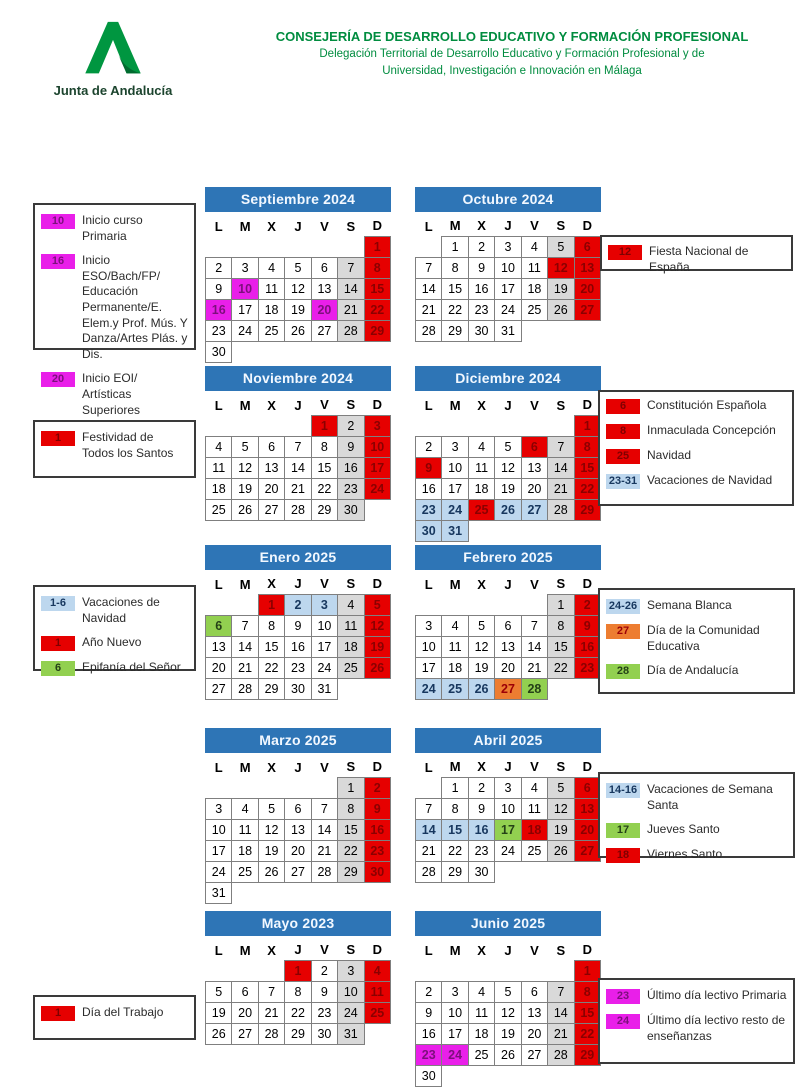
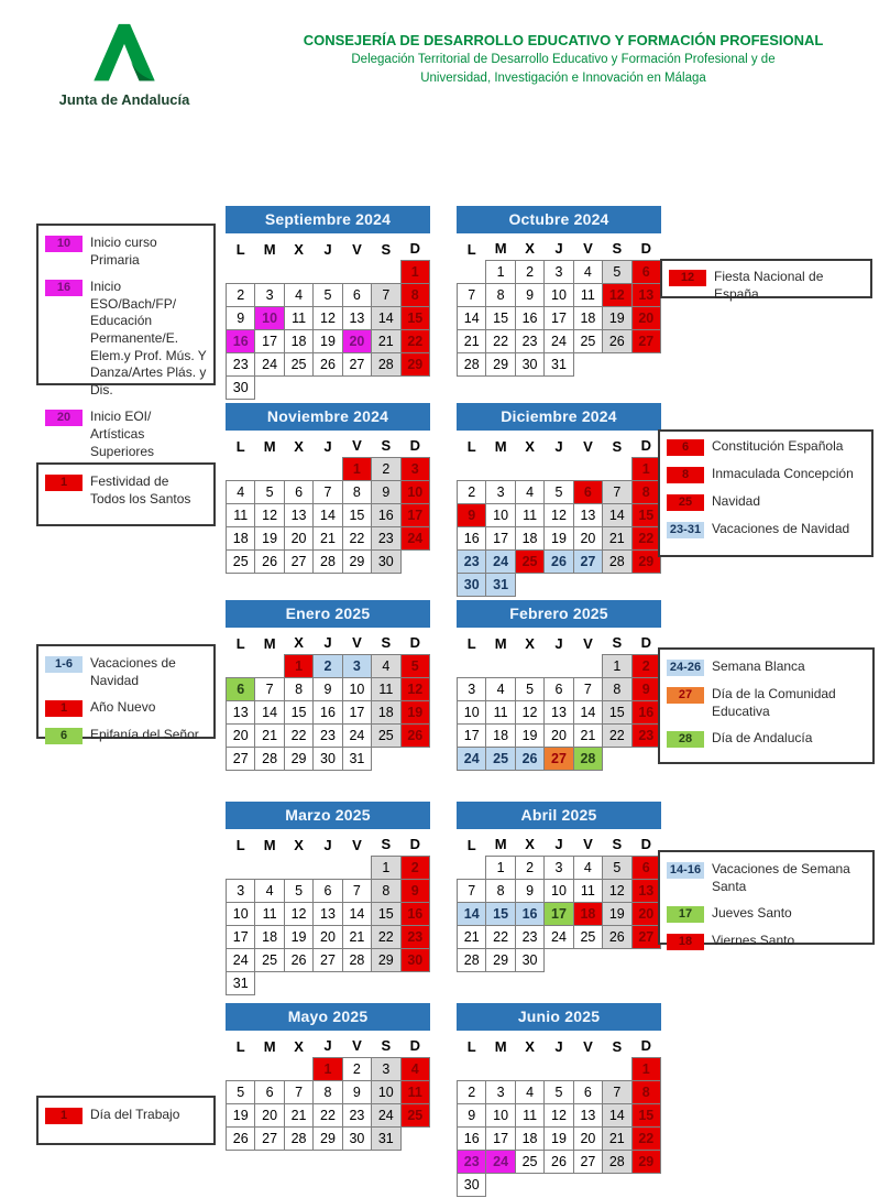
  Junta de Andalucía
  CONSEJERÍA DE DESARROLLO EDUCATIVO Y FORMACIÓN PROFESIONAL
  Delegación Territorial de Desarrollo Educativo y Formación Profesional y de
  Universidad, Investigación e Innovación en Málaga
  Septiembre 2024
  L	M	X	J	V	S	D
  						1
  2	3	4	5	6	7	8
  9	10	11	12	13	14	15
  16	17	18	19	20	21	22
  23	24	25	26	27	28	29
  30
  Octubre 2024
  L	M	X	J	V	S	D
  	1	2	3	4	5	6
  7	8	9	10	11	12	13
  14	15	16	17	18	19	20
  21	22	23	24	25	26	27
  28	29	30	31
  Noviembre 2024
  L	M	X	J	V	S	D
  				1	2	3
  4	5	6	7	8	9	10
  11	12	13	14	15	16	17
  18	19	20	21	22	23	24
  25	26	27	28	29	30
  Diciembre 2024
  L	M	X	J	V	S	D
  						1
  2	3	4	5	6	7	8
  9	10	11	12	13	14	15
  16	17	18	19	20	21	22
  23	24	25	26	27	28	29
  30	31
  Enero 2025
  L	M	X	J	V	S	D
  		1	2	3	4	5
  6	7	8	9	10	11	12
  13	14	15	16	17	18	19
  20	21	22	23	24	25	26
  27	28	29	30	31
  Febrero 2025
  L	M	X	J	V	S	D
  					1	2
  3	4	5	6	7	8	9
  10	11	12	13	14	15	16
  17	18	19	20	21	22	23
  24	25	26	27	28
  Marzo 2025
  L	M	X	J	V	S	D
  					1	2
  3	4	5	6	7	8	9
  10	11	12	13	14	15	16
  17	18	19	20	21	22	23
  24	25	26	27	28	29	30
  31
  Abril 2025
  L	M	X	J	V	S	D
  	1	2	3	4	5	6
  7	8	9	10	11	12	13
  14	15	16	17	18	19	20
  21	22	23	24	25	26	27
  28	29	30
- Mayo 2023
+ Mayo 2025
  L	M	X	J	V	S	D
  			1	2	3	4
  5	6	7	8	9	10	11
  19	20	21	22	23	24	25
  26	27	28	29	30	31
  Junio 2025
  L	M	X	J	V	S	D
  						1
  2	3	4	5	6	7	8
  9	10	11	12	13	14	15
  16	17	18	19	20	21	22
  23	24	25	26	27	28	29
  30
  10
  Inicio curso Primaria
  16
  Inicio ESO/Bach/FP/ Educación Permanente/E. Elem.y Prof. Mús. Y Danza/Artes Plás. y Dis.
  20
  Inicio EOI/ Artísticas Superiores
  12
  Fiesta Nacional de España
  1
  Festividad de Todos los Santos
  6
  Constitución Española
  8
  Inmaculada Concepción
  25
  Navidad
  23-31
  Vacaciones de Navidad
  1-6
  Vacaciones de Navidad
  1
  Año Nuevo
  6
  Epifanía del Señor
  24-26
  Semana Blanca
  27
  Día de la Comunidad Educativa
  28
  Día de Andalucía
  14-16
  Vacaciones de Semana Santa
  17
  Jueves Santo
  18
  Viernes Santo
  1
  Día del Trabajo
- 23
- Último día lectivo Primaria
- 24
- Último día lectivo resto de enseñanzas
